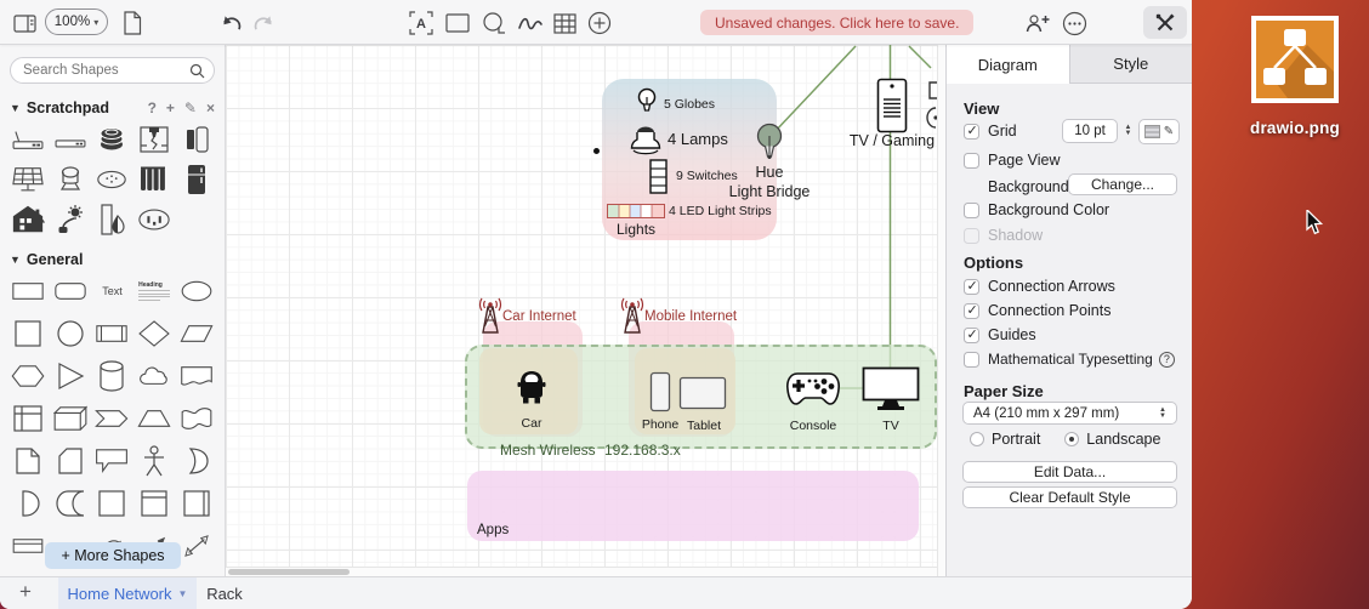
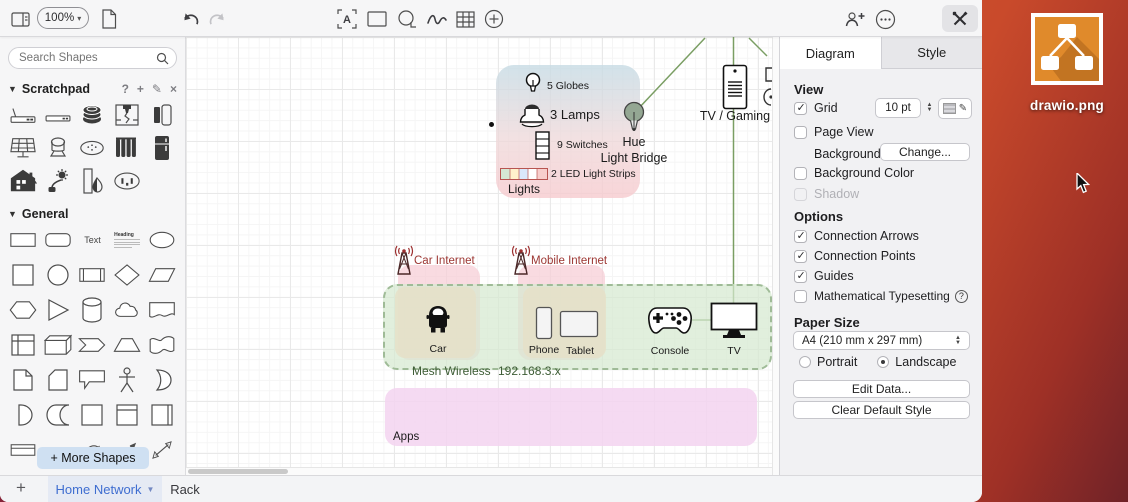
  drawio.png
  100%
  ▾
  A
- Unsaved changes. Click here to save.
  Search Shapes
  ▼
  Scratchpad
  ?
  +
  ✎
  ×
  ▼
  General
  Text
  + More Shapes
  5 Globes
- 4 Lamps
+ 3 Lamps
  9 Switches
- 4 LED Light Strips
+ 2 LED Light Strips
  Lights
  Hue
  Light Bridge
  TV / Gaming
  Car Internet
  Mobile Internet
  Car
  Phone
  Tablet
  Console
  TV
  Mesh Wireless
  192.168.3.x
  Apps
  Diagram
  Style
  View
  Grid
  10 pt
  ✎
  Page View
  Background
  Change...
  Background Color
  Shadow
  Options
  Connection Arrows
  Connection Points
  Guides
  Mathematical Typesetting
  ?
  Paper Size
  A4 (210 mm x 297 mm)
  Portrait
  Landscape
  Edit Data...
  Clear Default Style
  +
  Home Network
  ▼
  Rack
